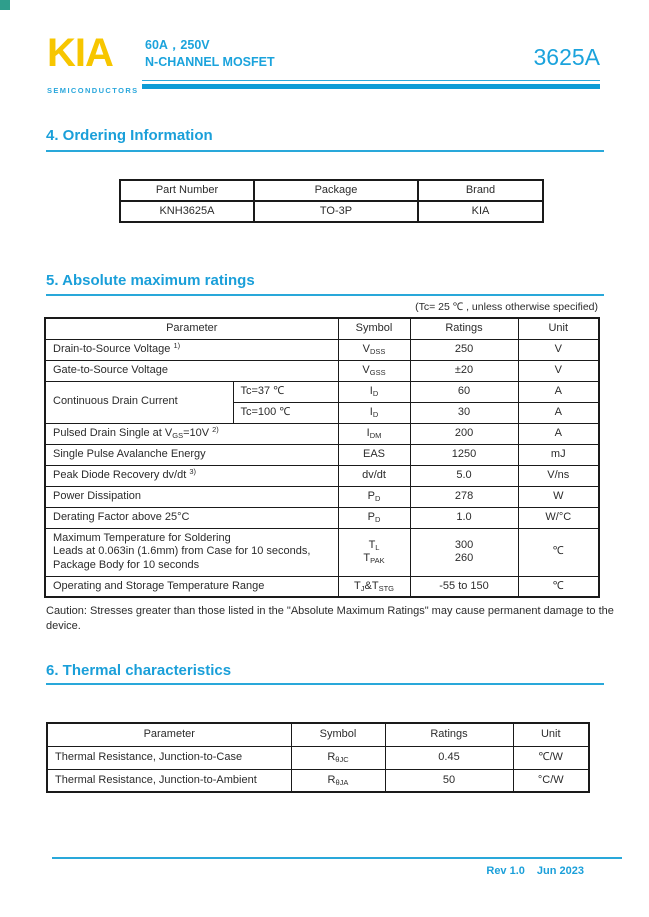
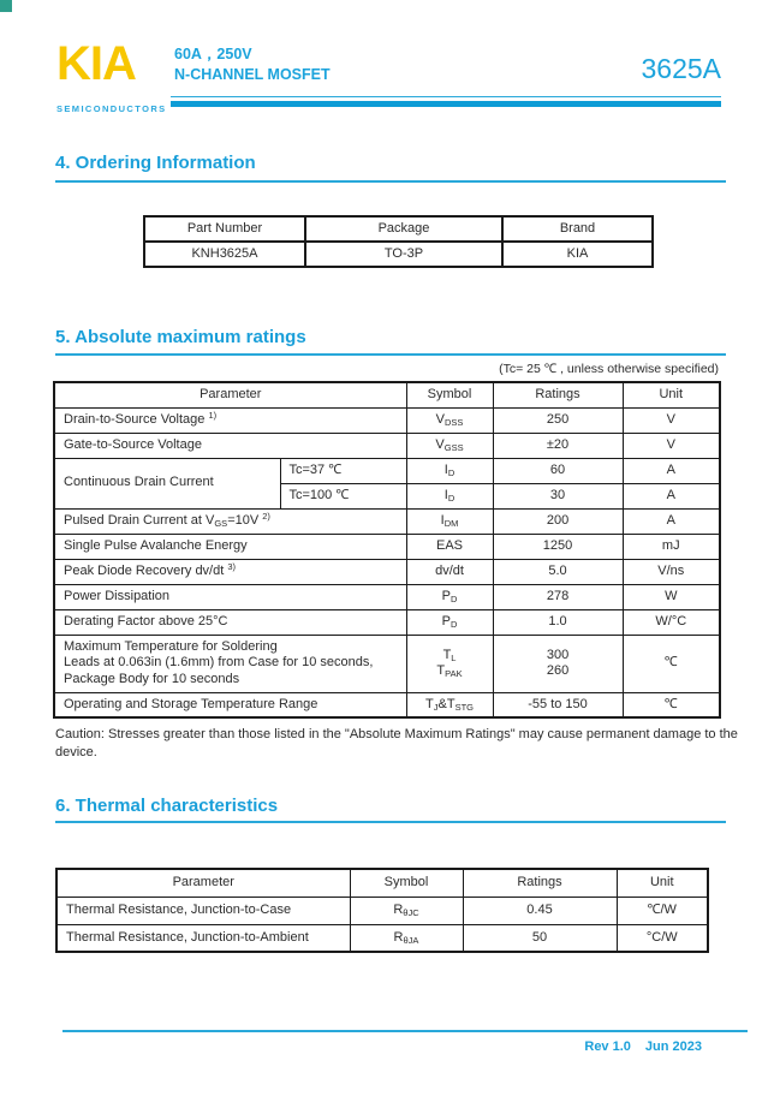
  KIA
  SEMICONDUCTORS
  60A，250V
  N-CHANNEL MOSFET
  3625A
  4. Ordering Information
  Part Number	Package	Brand
  KNH3625A	TO-3P	KIA
  5. Absolute maximum ratings
  (Tc= 25 ℃ , unless otherwise specified)
  Parameter	Symbol	Ratings	Unit
  Drain-to-Source Voltage 1)	VDSS	250	V
  Gate-to-Source Voltage	VGSS	±20	V
  Continuous Drain Current	Tc=37 ℃	ID	60	A
  Tc=100 ℃	ID	30	A
- Pulsed Drain Single at VGS=10V 2)	IDM	200	A
+ Pulsed Drain Current at VGS=10V 2)	IDM	200	A
  Single Pulse Avalanche Energy	EAS	1250	mJ
  Peak Diode Recovery dv/dt 3)	dv/dt	5.0	V/ns
  Power Dissipation	PD	278	W
  Derating Factor above 25°C	PD	1.0	W/°C
  Maximum Temperature for Soldering Leads at 0.063in (1.6mm) from Case for 10 seconds, Package Body for 10 seconds	TL TPAK	300 260	℃
  Operating and Storage Temperature Range	TJ&TSTG	-55 to 150	℃
  Caution: Stresses greater than those listed in the "Absolute Maximum Ratings" may cause permanent damage to the device.
  6. Thermal characteristics
  Parameter	Symbol	Ratings	Unit
  Thermal Resistance, Junction-to-Case	RθJC	0.45	℃/W
  Thermal Resistance, Junction-to-Ambient	RθJA	50	°C/W
  Rev 1.0 Jun 2023
